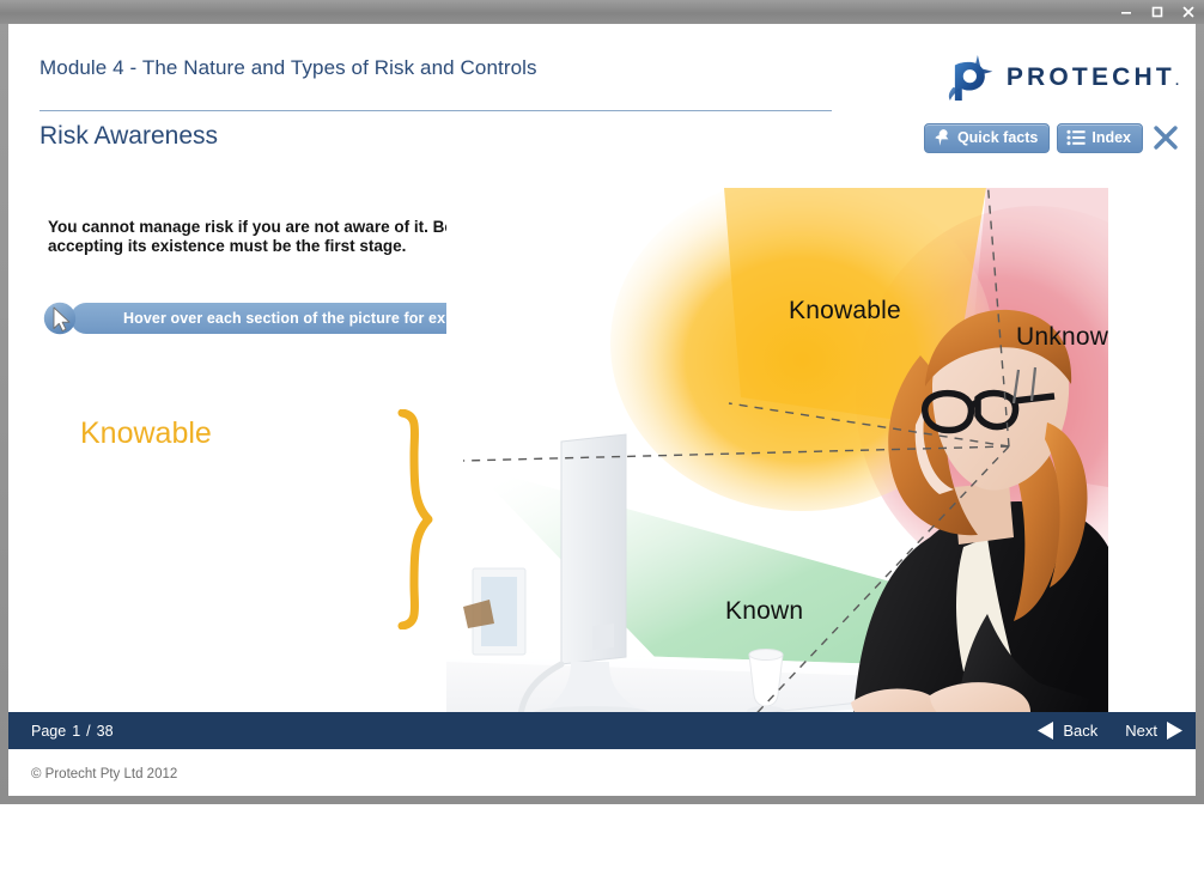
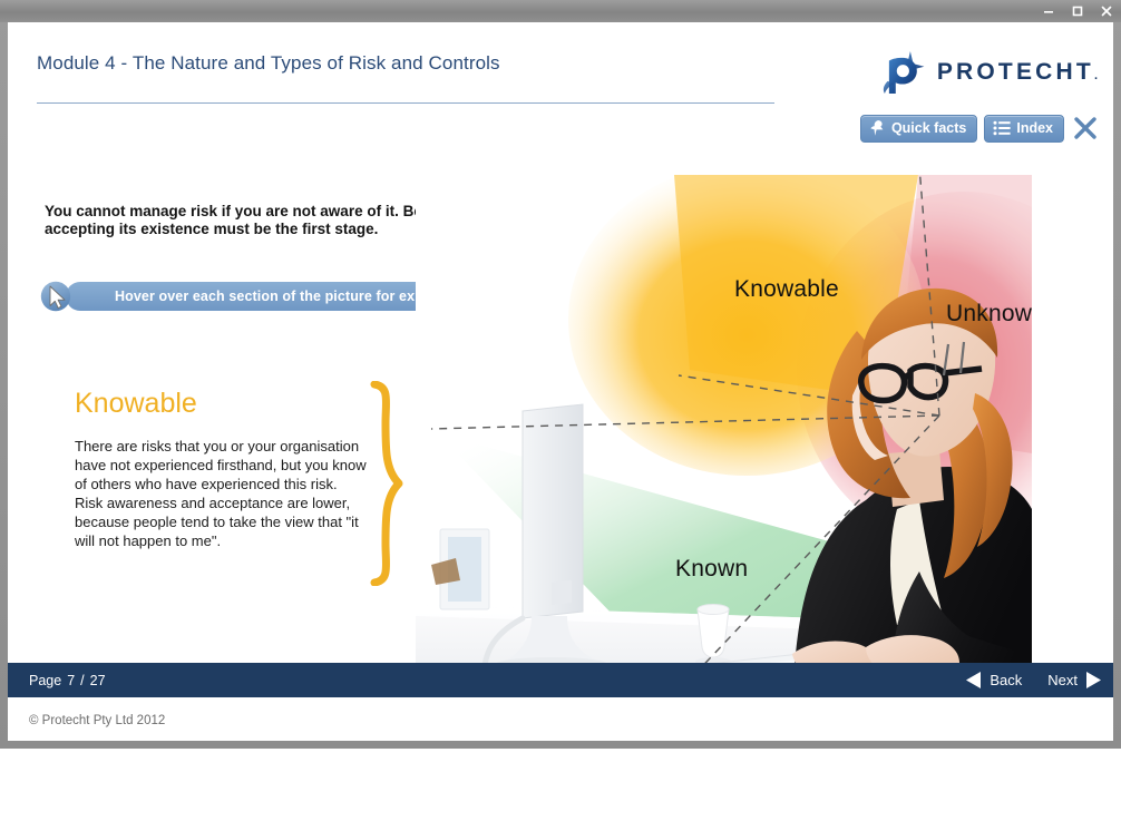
  Module 4 - The Nature and Types of Risk and Controls
- Risk Awareness
  PROTECHT.
  Quick facts
  Index
  You cannot manage risk if you are not aware of it. B accepting its existence must be the first stage.
  Hover over each section of the picture for ex
  Knowable
  Known
  Knowable
+ There are risks that you or your organisation have not experienced firsthand, but you know of others who have experienced this risk. Risk awareness and acceptance are lower, because people tend to take the view that "it will not happen to me".
  Page
- 1
+ 7
  /
- 38
+ 27
  Back
  Next
  © Protecht Pty Ltd 2012
